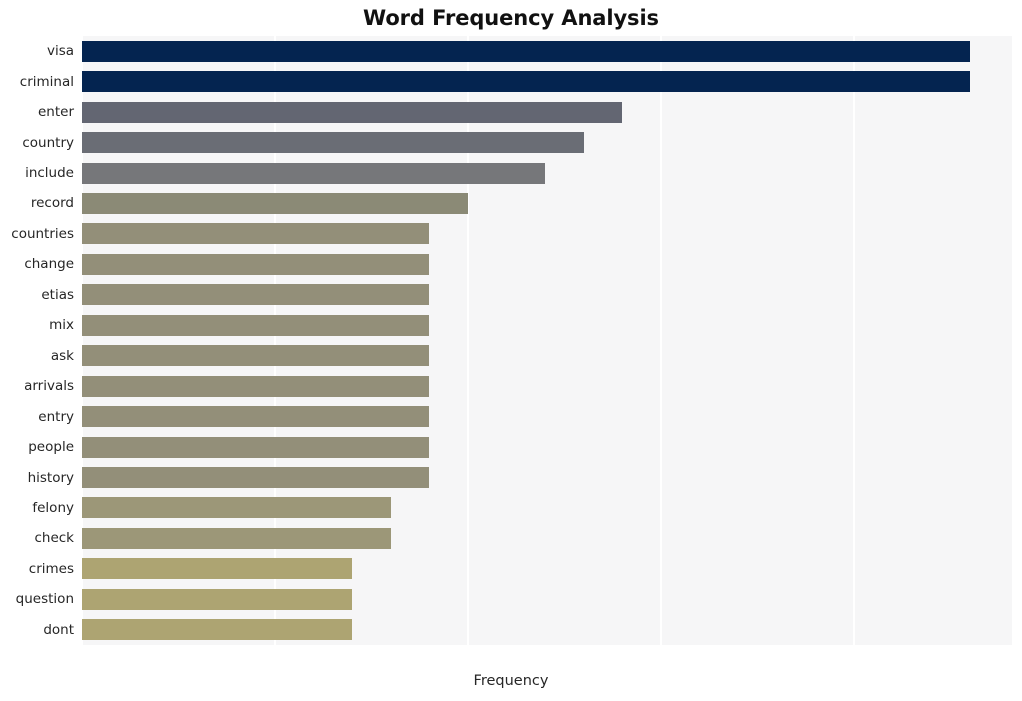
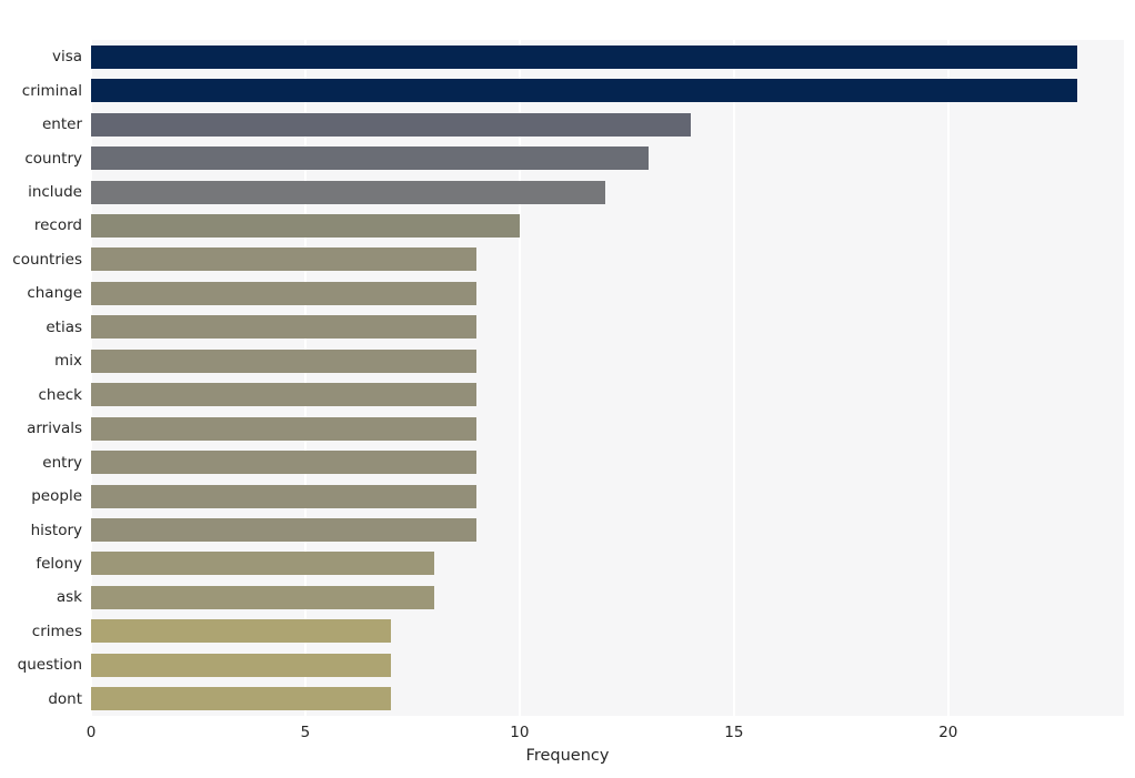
- Word Frequency Analysis
  visa
  criminal
  enter
  country
  include
  record
  countries
  change
  etias
  mix
- ask
+ check
  arrivals
  entry
  people
  history
  felony
- check
+ ask
  crimes
  question
  dont
+ 0
+ 5
+ 10
+ 15
+ 20
  Frequency
